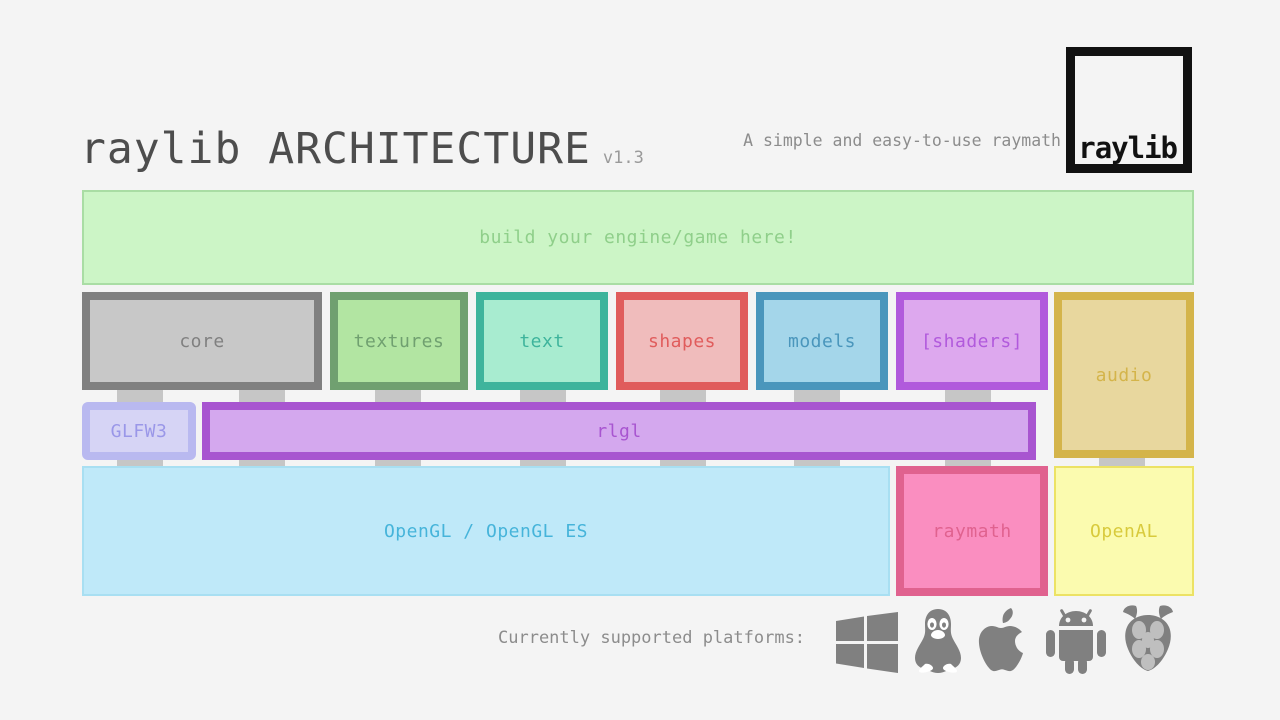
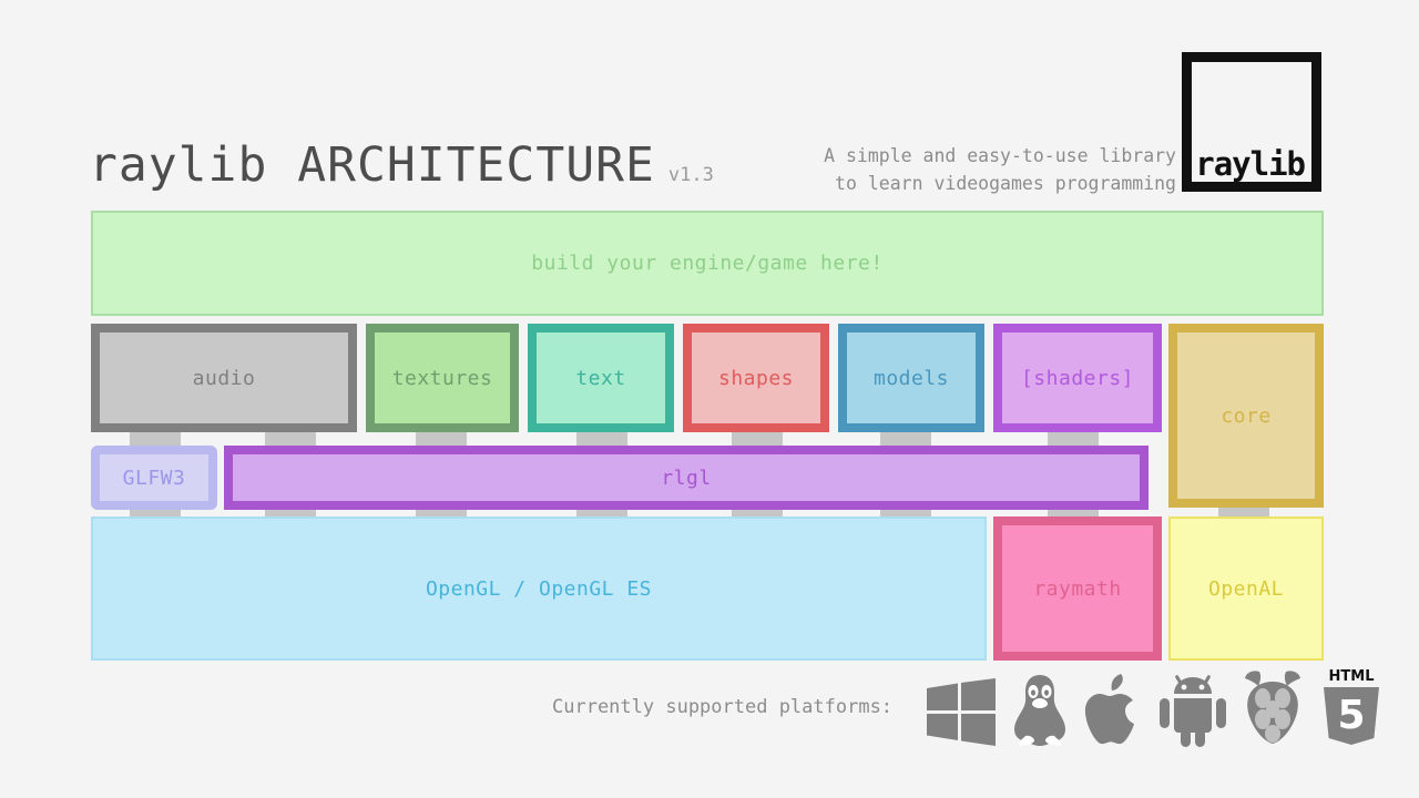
  raylib ARCHITECTURE v1.3
- A simple and easy-to-use raymath
+ A simple and easy-to-use library
+ to learn videogames programming
  raylib
  build your engine/game here!
- core
+ audio
  textures
  text
  shapes
  models
  [shaders]
- audio
+ core
  GLFW3
  rlgl
  OpenGL / OpenGL ES
  raymath
  OpenAL
  Currently supported platforms:
+ HTML
+ 5
